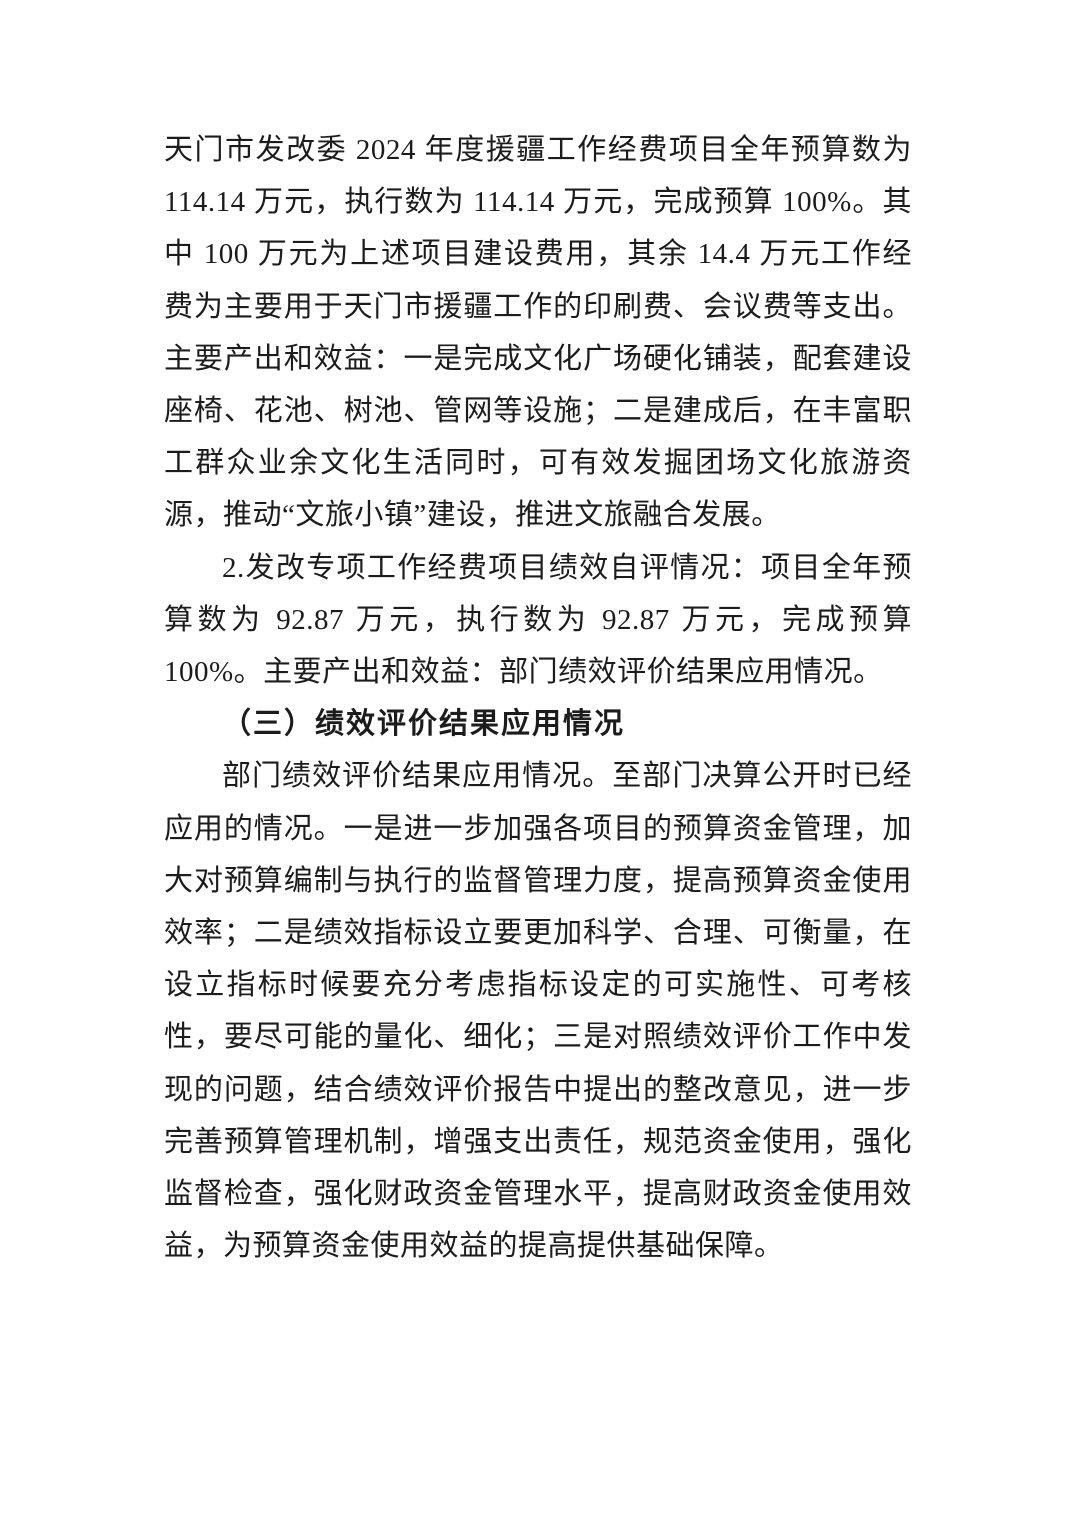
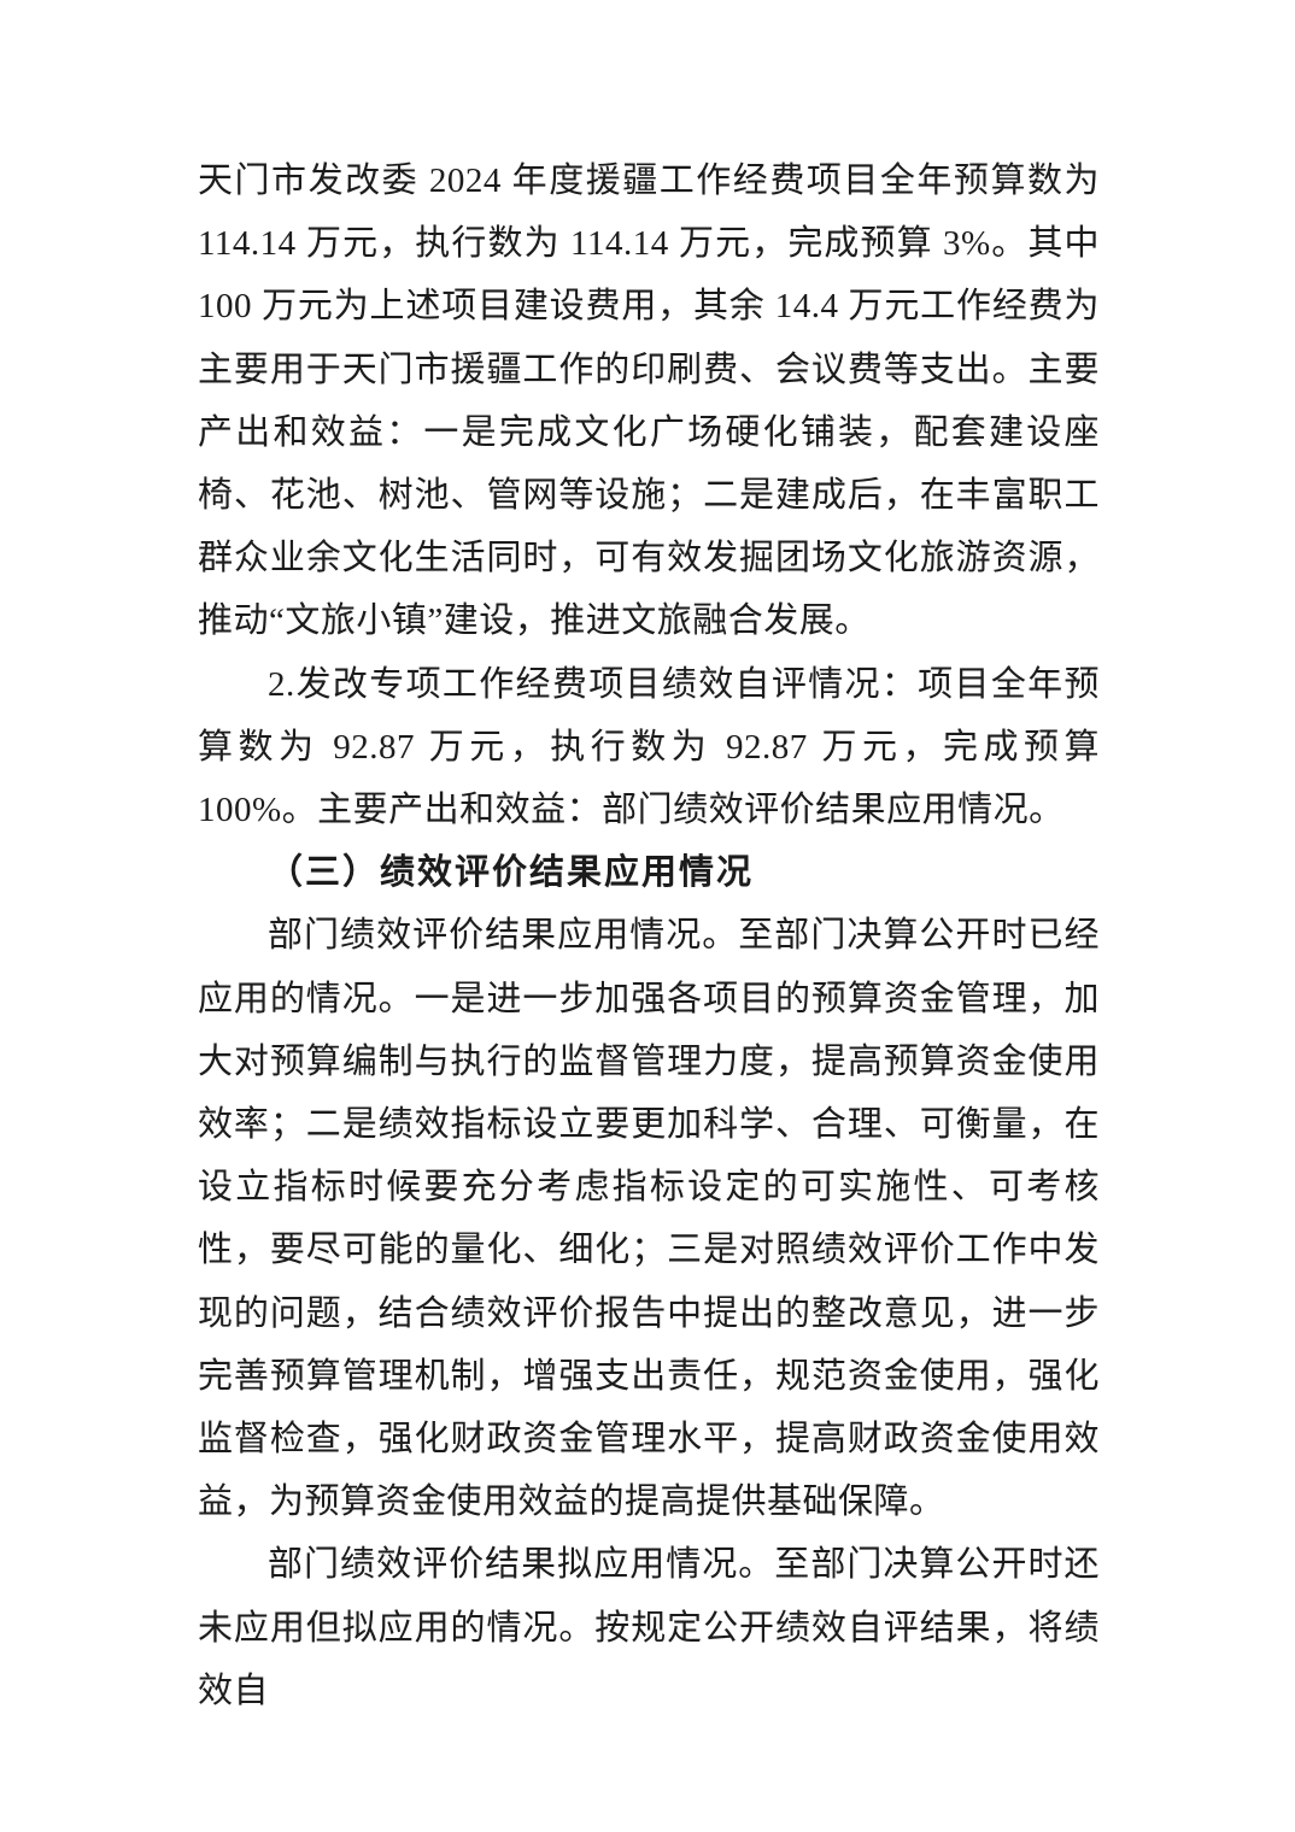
- 天门市发改委 2024 年度援疆工作经费项目全年预算数为 114.14 万元，执行数为 114.14 万元，完成预算 100%。其中 100 万元为上述项目建设费用，其余 14.4 万元工作经费为主要用于天门市援疆工作的印刷费、会议费等支出。主要产出和效益：一是完成文化广场硬化铺装，配套建设座椅、花池、树池、管网等设施；二是建成后，在丰富职工群众业余文化生活同时，可有效发掘团场文化旅游资源，推动“文旅小镇”建设，推进文旅融合发展。
+ 天门市发改委 2024 年度援疆工作经费项目全年预算数为 114.14 万元，执行数为 114.14 万元，完成预算 3%。其中 100 万元为上述项目建设费用，其余 14.4 万元工作经费为主要用于天门市援疆工作的印刷费、会议费等支出。主要产出和效益：一是完成文化广场硬化铺装，配套建设座椅、花池、树池、管网等设施；二是建成后，在丰富职工群众业余文化生活同时，可有效发掘团场文化旅游资源，推动“文旅小镇”建设，推进文旅融合发展。
  2.发改专项工作经费项目绩效自评情况：项目全年预算数为 92.87 万元，执行数为 92.87 万元，完成预算 100%。主要产出和效益：部门绩效评价结果应用情况。
  （三）绩效评价结果应用情况
  部门绩效评价结果应用情况。至部门决算公开时已经应用的情况。一是进一步加强各项目的预算资金管理，加大对预算编制与执行的监督管理力度，提高预算资金使用效率；二是绩效指标设立要更加科学、合理、可衡量，在设立指标时候要充分考虑指标设定的可实施性、可考核性，要尽可能的量化、细化；三是对照绩效评价工作中发现的问题，结合绩效评价报告中提出的整改意见，进一步完善预算管理机制，增强支出责任，规范资金使用，强化监督检查，强化财政资金管理水平，提高财政资金使用效益，为预算资金使用效益的提高提供基础保障。
+ 部门绩效评价结果拟应用情况。至部门决算公开时还未应用但拟应用的情况。按规定公开绩效自评结果，将绩效自
